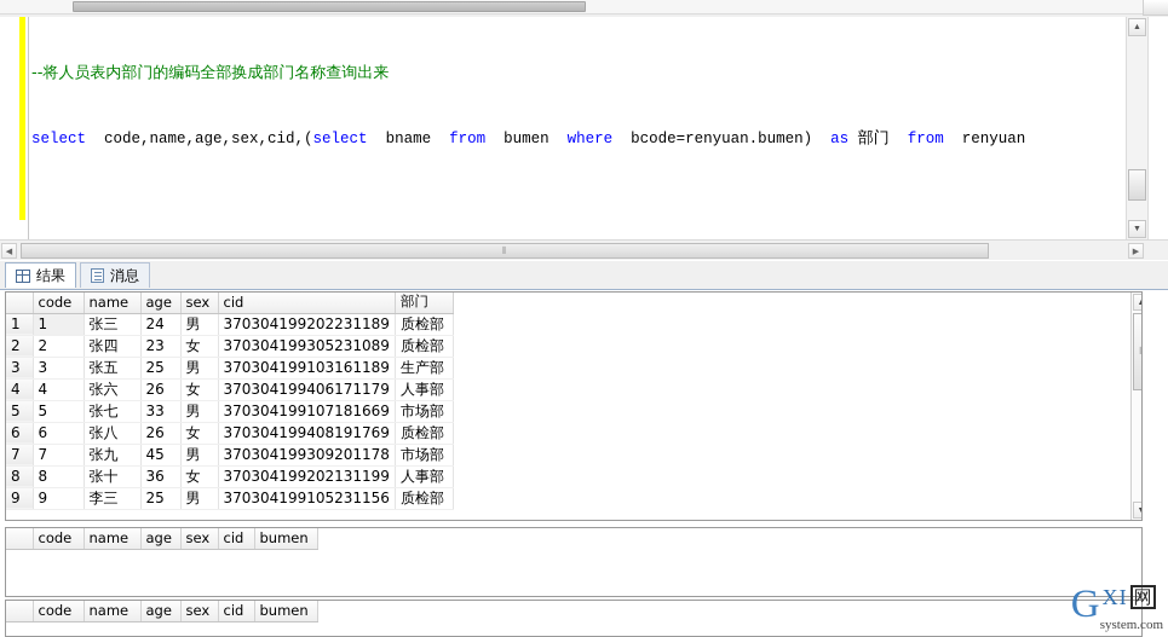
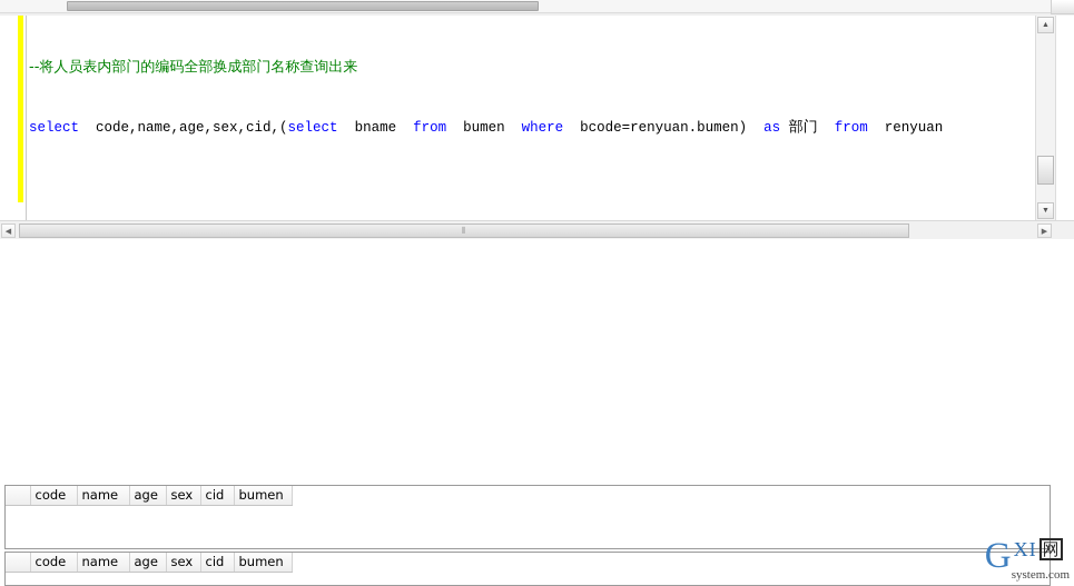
  --将人员表内部门的编码全部换成部门名称查询出来
  select code,name,age,sex,cid,(select bname from bumen where bcode=renyuan.bumen) as 部门 from renyuan
  ⦀
- 结果
- 消息
- 	code	name	age	sex	cid	部门
- 1	1	张三	24	男	370304199202231189	质检部
- 2	2	张四	23	女	370304199305231089	质检部
- 3	3	张五	25	男	370304199103161189	生产部
- 4	4	张六	26	女	370304199406171179	人事部
- 5	5	张七	33	男	370304199107181669	市场部
- 6	6	张八	26	女	370304199408191769	质检部
- 7	7	张九	45	男	370304199309201178	市场部
- 8	8	张十	36	女	370304199202131199	人事部
- 9	9	李三	25	男	370304199105231156	质检部
  	code	name	age	sex	cid	bumen
  	code	name	age	sex	cid	bumen
  G
  XI
  网
  system.com
